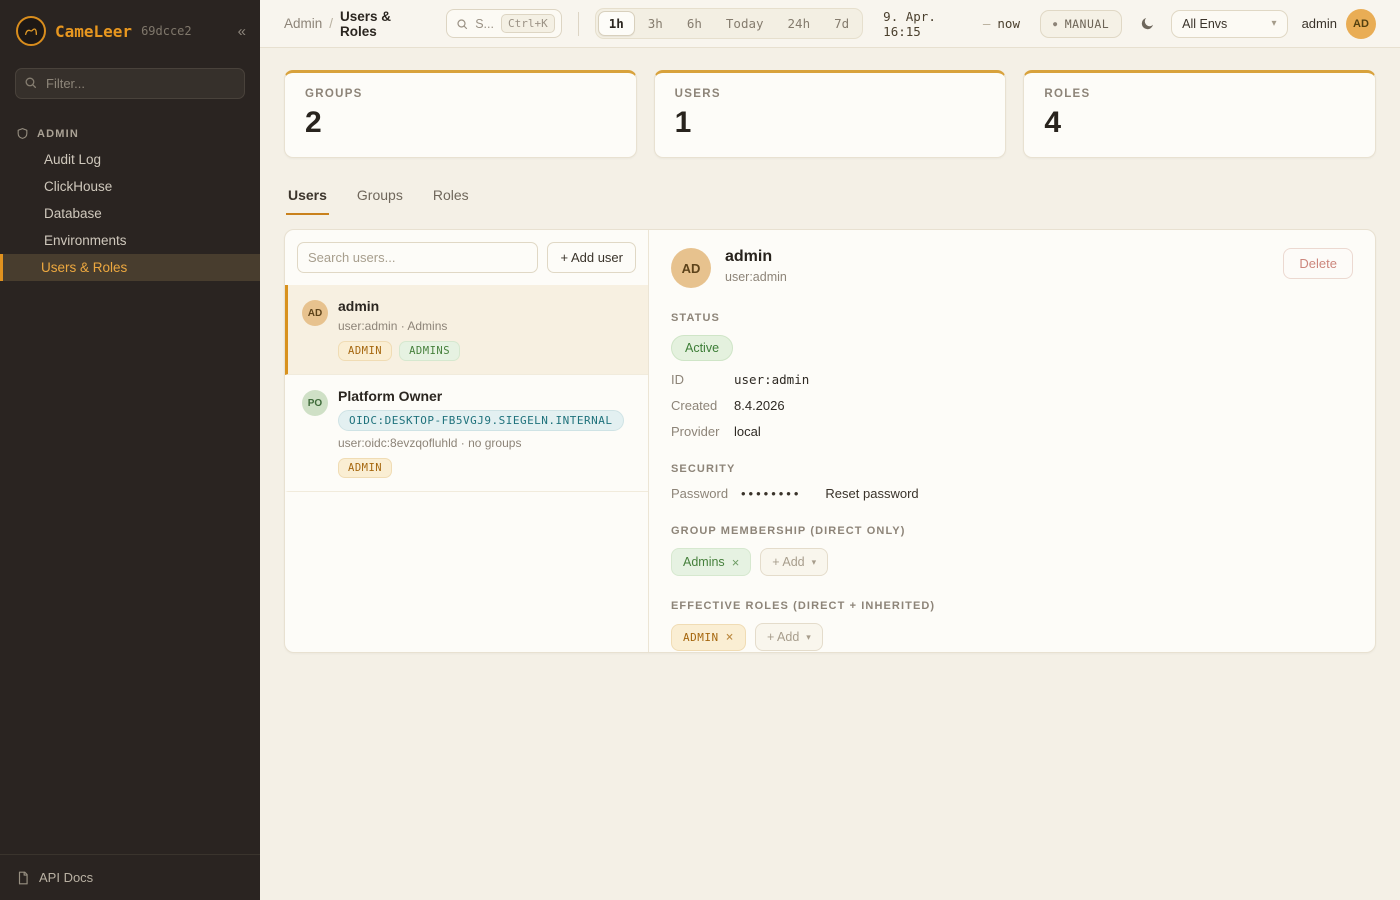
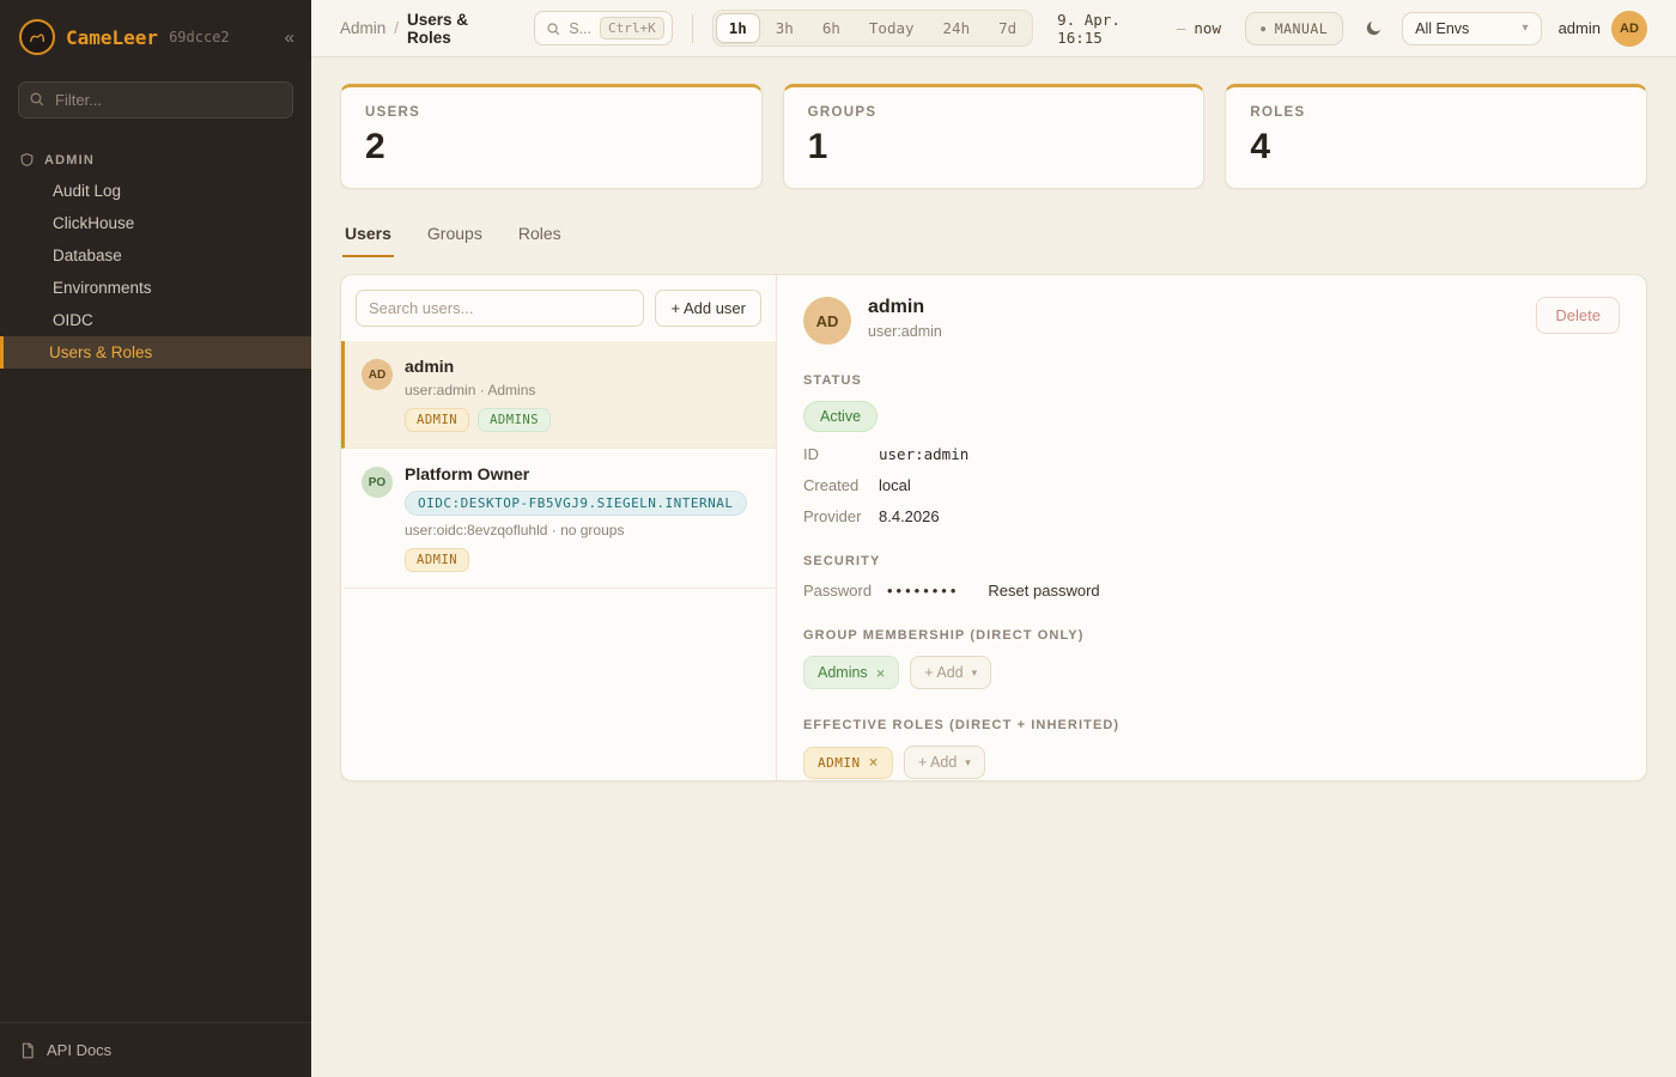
  CameLeer
  69dcce2
  «
  Filter...
  ADMIN
  Audit Log
  ClickHouse
  Database
  Environments
+ OIDC
  Users & Roles
  API Docs
  Admin
  /
  Users & Roles
  S...
  Ctrl+K
  1h
  3h
  6h
  Today
  24h
  7d
  9. Apr. 16:15
  —
  now
  ●
  MANUAL
  All Envs
  ▾
  admin
  AD
- GROUPS
+ USERS
  2
- USERS
+ GROUPS
  1
  ROLES
  4
  Users
  Groups
  Roles
  Search users...
  + Add user
  AD
  admin
  user:admin · Admins
  ADMIN
  ADMINS
  PO
  Platform Owner
  OIDC:DESKTOP-FB5VGJ9.SIEGELN.INTERNAL
  user:oidc:8evzqofluhld · no groups
  ADMIN
  AD
  admin
  user:admin
  Delete
  STATUS
  Active
  ID
  user:admin
  Created
- 8.4.2026
+ local
  Provider
- local
+ 8.4.2026
  SECURITY
  Password
  ••••••••
  Reset password
  GROUP MEMBERSHIP (DIRECT ONLY)
  Admins
  ×
  + Add
  ▾
  EFFECTIVE ROLES (DIRECT + INHERITED)
  ADMIN
  ×
  + Add
  ▾
